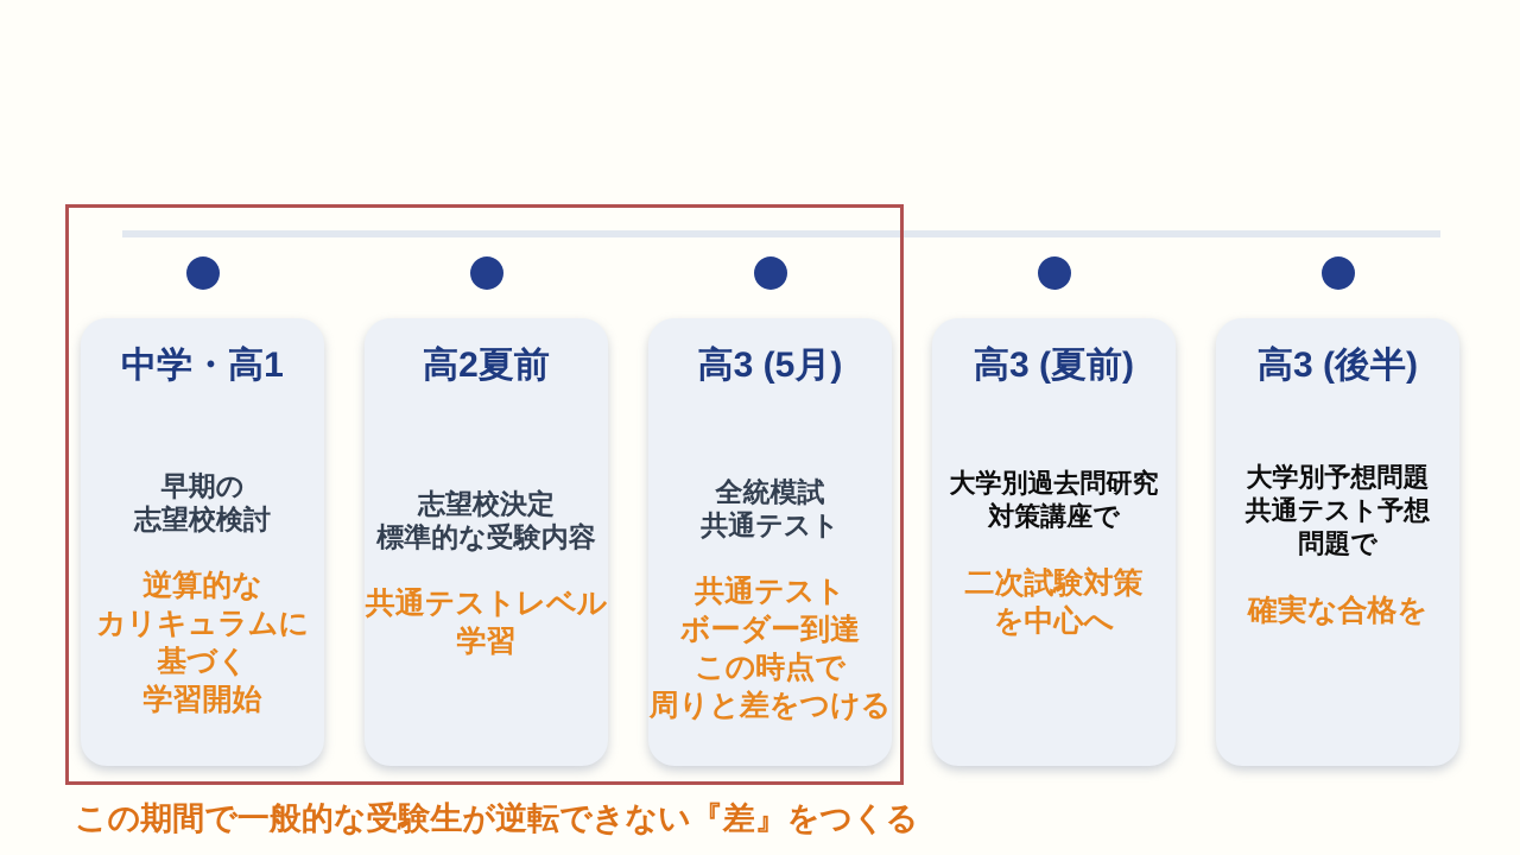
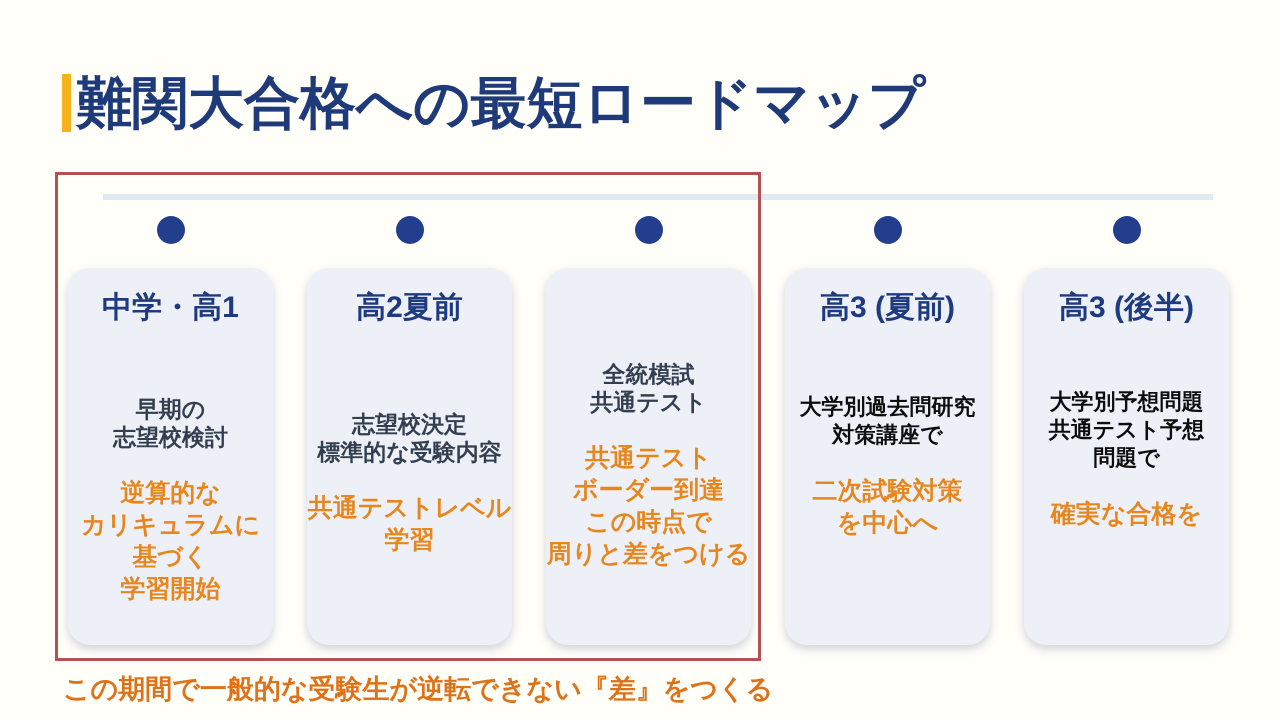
+ 難関大合格への最短ロードマップ
  中学・高1
  早期の
  志望校検討
  逆算的な
  カリキュラムに
  基づく
  学習開始
  高2夏前
  志望校決定
  標準的な受験内容
  共通テストレベル
  学習
- 高3 (5月)
  全統模試
  共通テスト
  共通テスト
  ボーダー到達
  この時点で
  周りと差をつける
  高3 (夏前)
  大学別過去問研究
  対策講座で
  二次試験対策
  を中心へ
  高3 (後半)
  大学別予想問題
  共通テスト予想
  問題で
  確実な合格を
  この期間で一般的な受験生が逆転できない『差』をつくる
